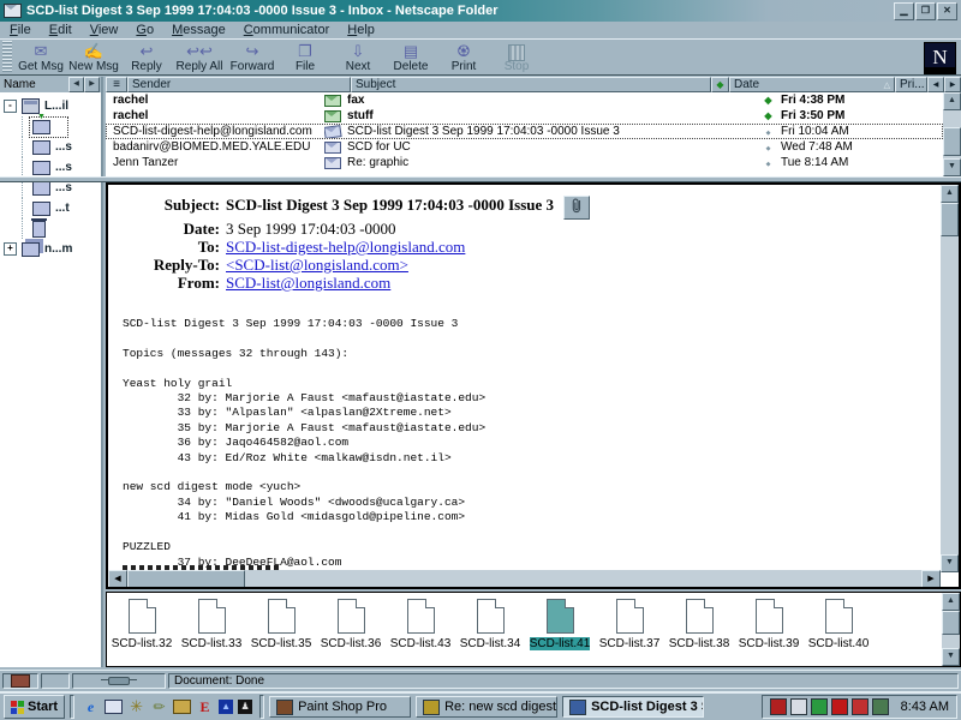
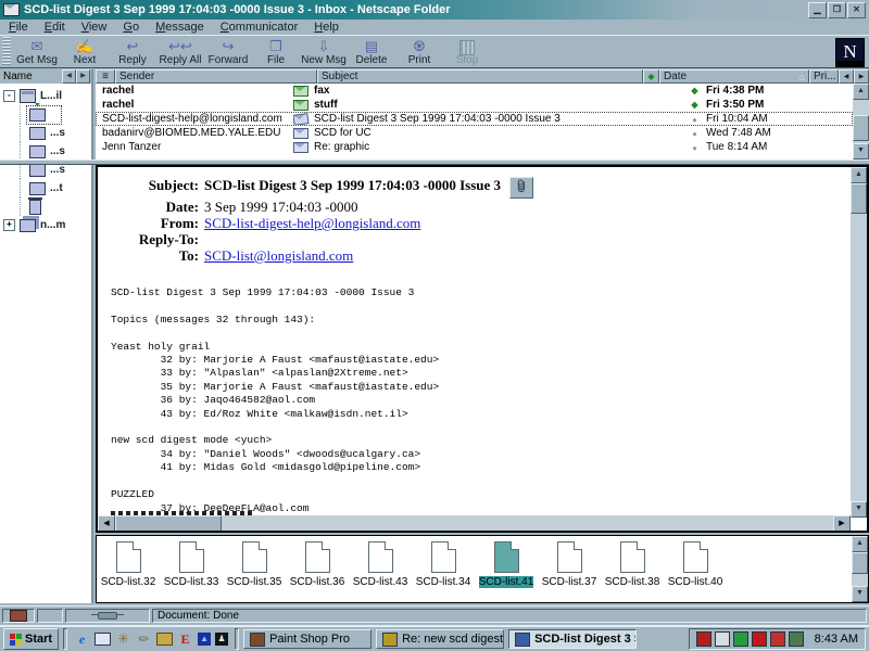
  SCD-list Digest 3 Sep 1999 17:04:03 -0000 Issue 3 - Inbox - Netscape Folder
  ▁
  ❐
  ✕
  File
  Edit
  View
  Go
  Message
  Communicator
  Help
  ✉
  Get Msg
  ✍
- New Msg
+ Next
  ↩
  Reply
  ↩↩
  Reply All
  ↪
  Forward
  ❐
  File
  ⇩
- Next
+ New Msg
  ▤
  Delete
  ♼
  Print
  Stop
  N
  Name
  -
  L...il
  ...s
  ...s
  ...s
  ...t
  +
  n...m
  ≡
  Sender
  Subject
  ◆
  Date
  Pri...
  rachel
  fax
  ◆
  Fri 4:38 PM
  rachel
  stuff
  ◆
  Fri 3:50 PM
  SCD-list-digest-help@longisland.com
  SCD-list Digest 3 Sep 1999 17:04:03 -0000 Issue 3
  Fri 10:04 AM
  badanirv@BIOMED.MED.YALE.EDU
  SCD for UC
  Wed 7:48 AM
  Jenn Tanzer
  Re: graphic
  Tue 8:14 AM
  Subject:
  SCD-list Digest 3 Sep 1999 17:04:03 -0000 Issue 3
  Date:
  3 Sep 1999 17:04:03 -0000
- To:
+ From:
  SCD-list-digest-help@longisland.com
  Reply-To:
- <SCD-list@longisland.com>
- From:
+ To:
  SCD-list@longisland.com
  SCD-list Digest 3 Sep 1999 17:04:03 -0000 Issue 3
  Topics (messages 32 through 143):
  Yeast holy grail
  32 by: Marjorie A Faust <mafaust@iastate.edu>
  33 by: "Alpaslan" <alpaslan@2Xtreme.net>
  35 by: Marjorie A Faust <mafaust@iastate.edu>
  36 by: Jaqo464582@aol.com
  43 by: Ed/Roz White <malkaw@isdn.net.il>
  new scd digest mode <yuch>
  34 by: "Daniel Woods" <dwoods@ucalgary.ca>
  41 by: Midas Gold <midasgold@pipeline.com>
  PUZZLED
  37 by: DeeDeeFLA@aol.com
  SCD-list.32
  SCD-list.33
  SCD-list.35
  SCD-list.36
  SCD-list.43
  SCD-list.34
  SCD-list.41
  SCD-list.37
  SCD-list.38
- SCD-list.39
  SCD-list.40
  Document: Done
  Start
  e
  ✳
  ✏
  E
  ▲
  ♟
  Paint Shop Pro
  Re: new scd digest
  SCD-list Digest 3
  8:43 AM
